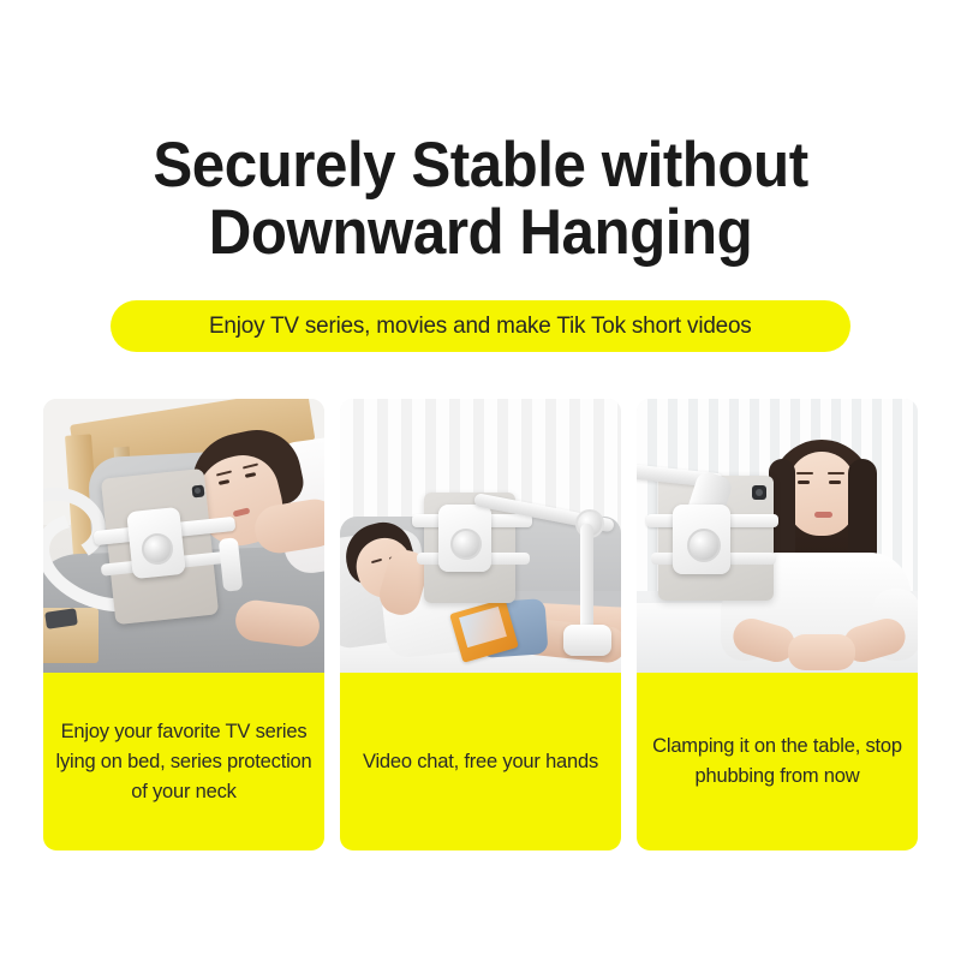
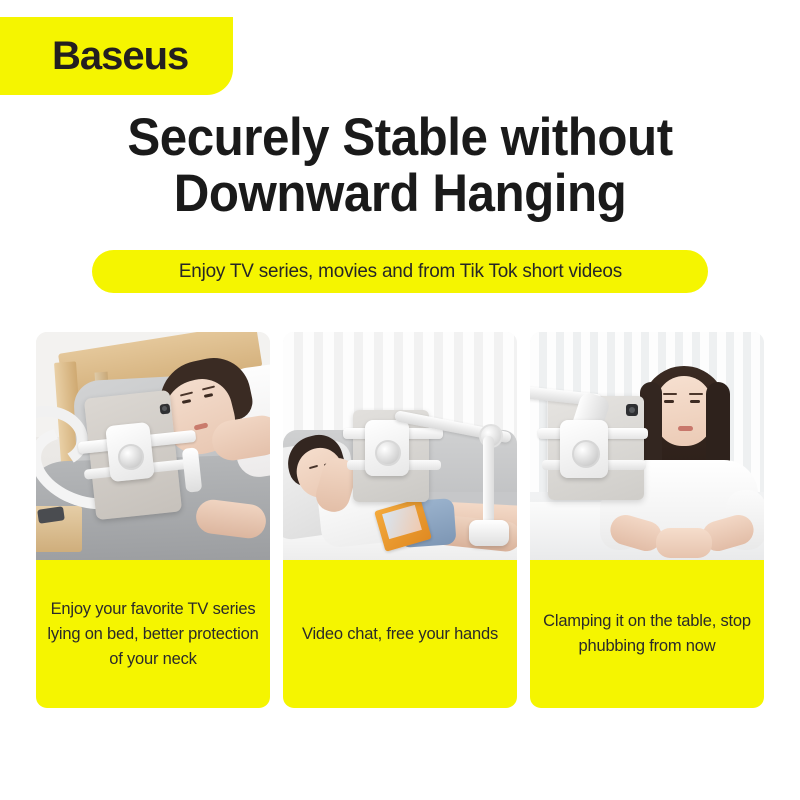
+ Baseus
  Securely Stable without
  Downward Hanging
- Enjoy TV series, movies and make Tik Tok short videos
+ Enjoy TV series, movies and from Tik Tok short videos
- Enjoy your favorite TV series lying on bed, series protection of your neck
+ Enjoy your favorite TV series lying on bed, better protection of your neck
  Video chat, free your hands
  Clamping it on the table, stop phubbing from now
